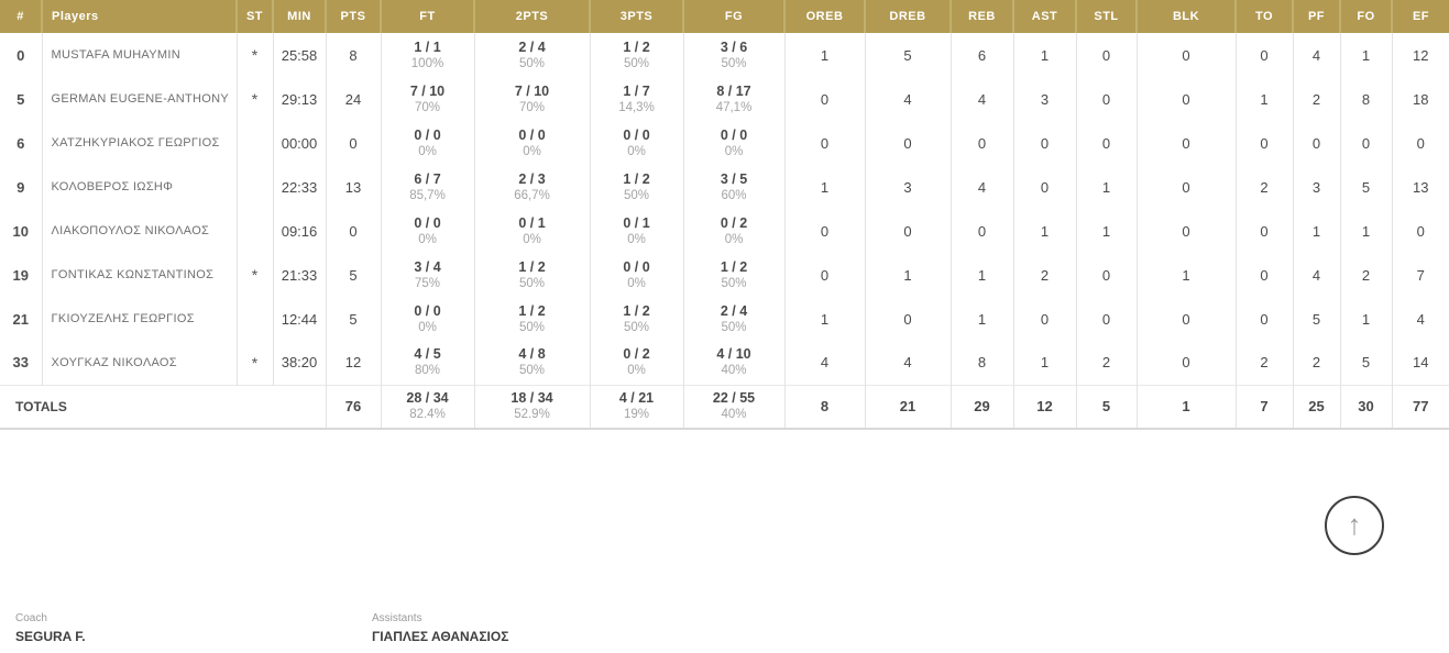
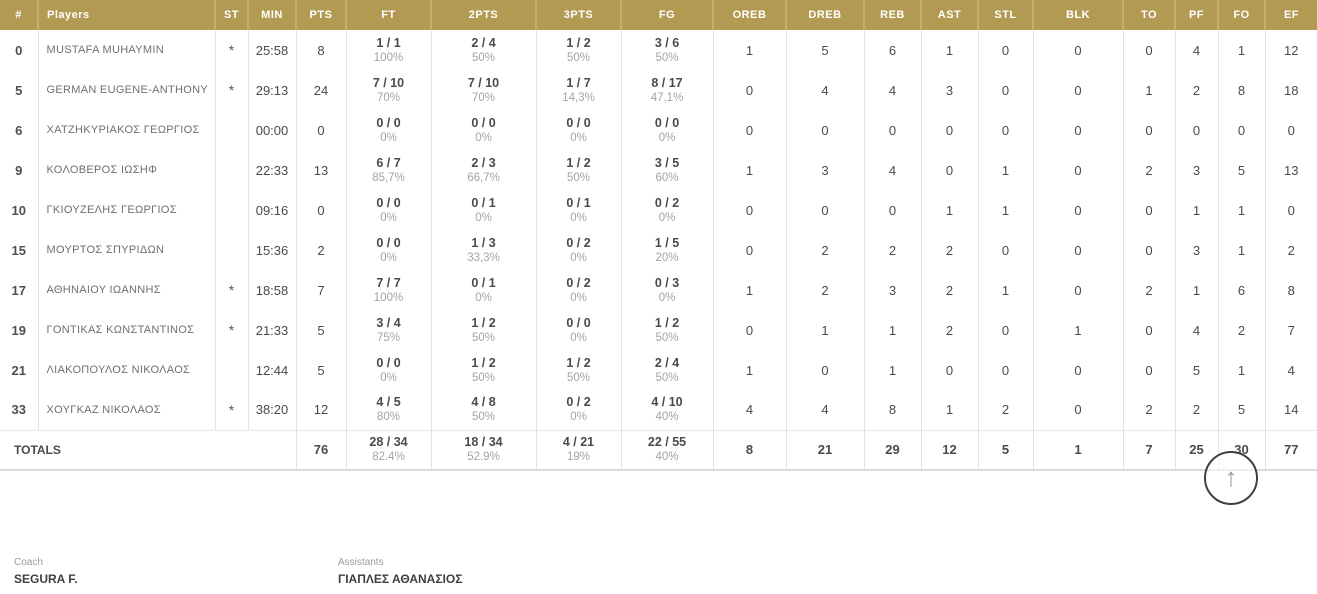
  #	Players	ST	MIN	PTS	FT	2PTS	3PTS	FG	OREB	DREB	REB	AST	STL	BLK	TO	PF	FO	EF
  0	MUSTAFA MUHAYMIN	*	25:58	8	1 / 1100%	2 / 450%	1 / 250%	3 / 650%	1	5	6	1	0	0	0	4	1	12
  5	GERMAN EUGENE-ANTHONY	*	29:13	24	7 / 1070%	7 / 1070%	1 / 714,3%	8 / 1747,1%	0	4	4	3	0	0	1	2	8	18
  6	ΧΑΤΖΗΚΥΡΙΑΚΟΣ ΓΕΩΡΓΙΟΣ		00:00	0	0 / 00%	0 / 00%	0 / 00%	0 / 00%	0	0	0	0	0	0	0	0	0	0
  9	ΚΟΛΟΒΕΡΟΣ ΙΩΣΗΦ		22:33	13	6 / 785,7%	2 / 366,7%	1 / 250%	3 / 560%	1	3	4	0	1	0	2	3	5	13
- 10	ΛΙΑΚΟΠΟΥΛΟΣ ΝΙΚΟΛΑΟΣ		09:16	0	0 / 00%	0 / 10%	0 / 10%	0 / 20%	0	0	0	1	1	0	0	1	1	0
+ 10	ΓΚΙΟΥΖΕΛΗΣ ΓΕΩΡΓΙΟΣ		09:16	0	0 / 00%	0 / 10%	0 / 10%	0 / 20%	0	0	0	1	1	0	0	1	1	0
+ 15	ΜΟΥΡΤΟΣ ΣΠΥΡΙΔΩΝ		15:36	2	0 / 00%	1 / 333,3%	0 / 20%	1 / 520%	0	2	2	2	0	0	0	3	1	2
+ 17	ΑΘΗΝΑΙΟΥ ΙΩΑΝΝΗΣ	*	18:58	7	7 / 7100%	0 / 10%	0 / 20%	0 / 30%	1	2	3	2	1	0	2	1	6	8
  19	ΓΟΝΤΙΚΑΣ ΚΩΝΣΤΑΝΤΙΝΟΣ	*	21:33	5	3 / 475%	1 / 250%	0 / 00%	1 / 250%	0	1	1	2	0	1	0	4	2	7
- 21	ΓΚΙΟΥΖΕΛΗΣ ΓΕΩΡΓΙΟΣ		12:44	5	0 / 00%	1 / 250%	1 / 250%	2 / 450%	1	0	1	0	0	0	0	5	1	4
+ 21	ΛΙΑΚΟΠΟΥΛΟΣ ΝΙΚΟΛΑΟΣ		12:44	5	0 / 00%	1 / 250%	1 / 250%	2 / 450%	1	0	1	0	0	0	0	5	1	4
  33	ΧΟΥΓΚΑΖ ΝΙΚΟΛΑΟΣ	*	38:20	12	4 / 580%	4 / 850%	0 / 20%	4 / 1040%	4	4	8	1	2	0	2	2	5	14
  TOTALS	76	28 / 3482.4%	18 / 3452.9%	4 / 2119%	22 / 5540%	8	21	29	12	5	1	7	25	30	77
  Coach
  SEGURA F.
  Assistants
  ΓΙΑΠΛΕΣ ΑΘΑΝΑΣΙΟΣ
  ↑
